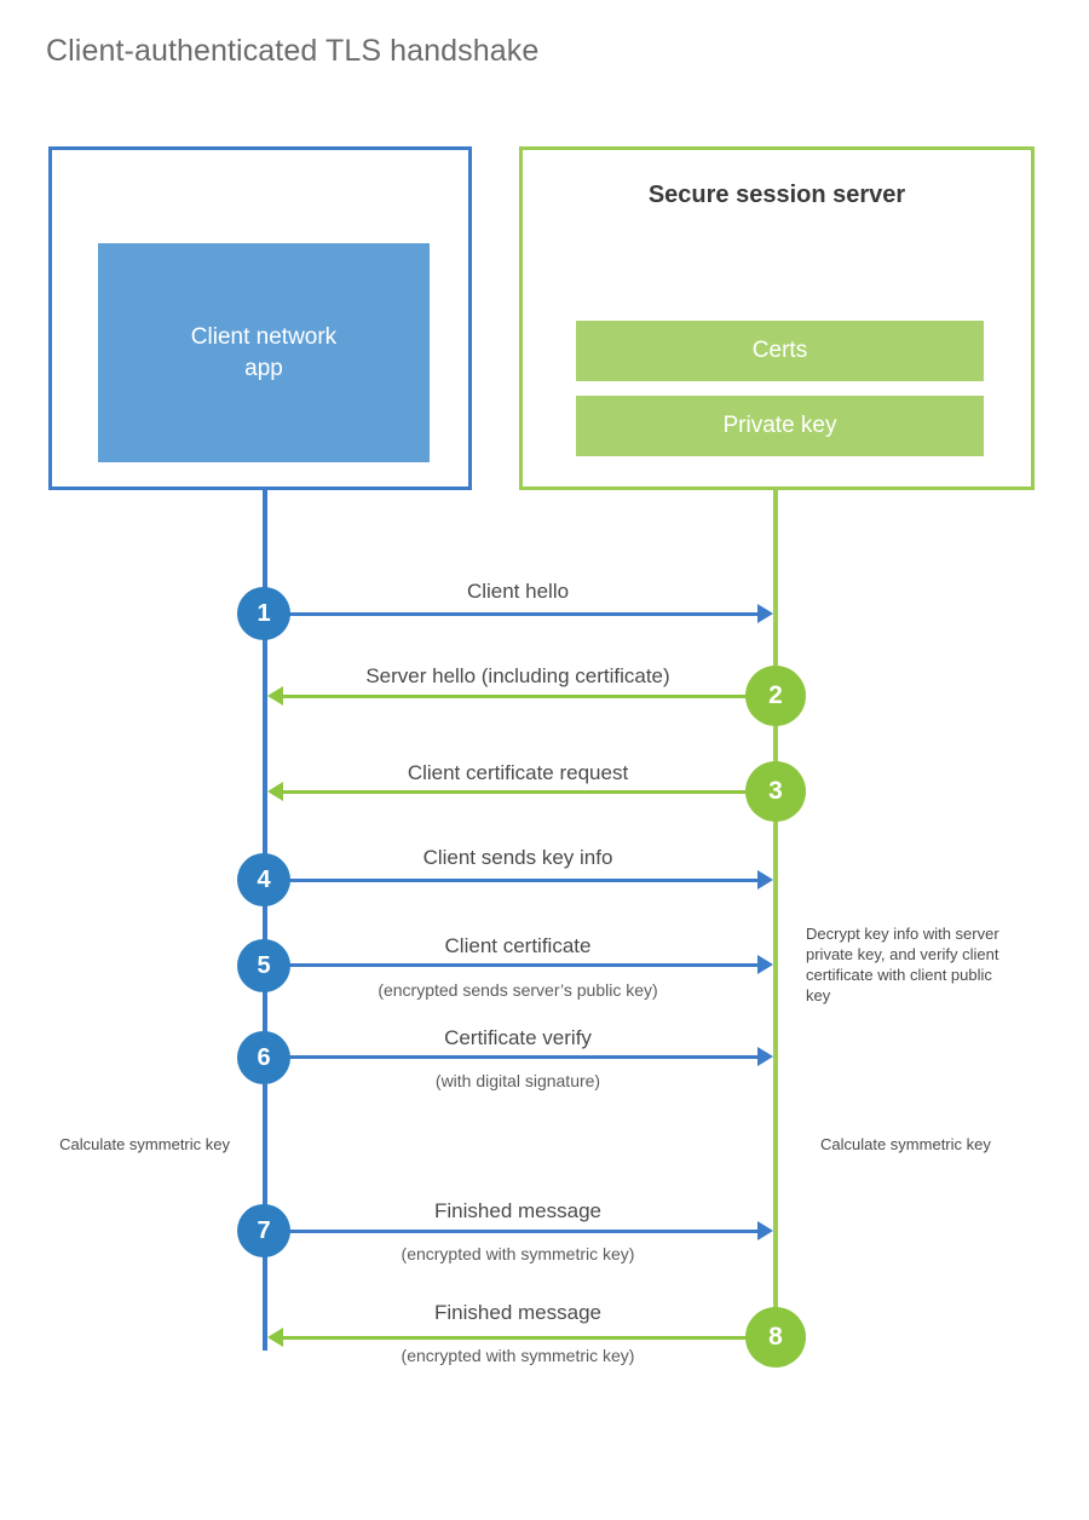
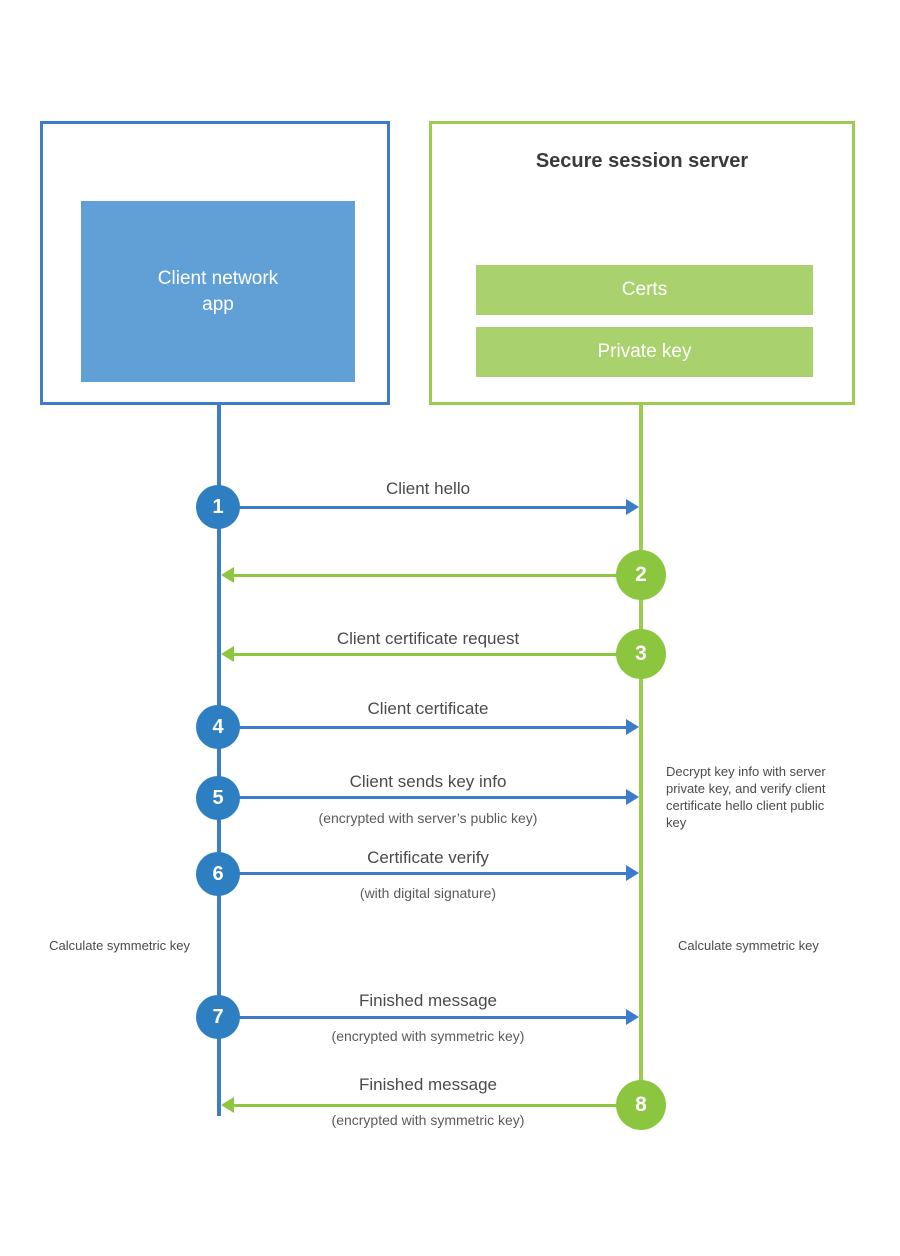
- Client-authenticated TLS handshake
  Client network
  app
  Secure session server
  Certs
  Private key
  Client hello
  1
- Server hello (including certificate)
  2
  Client certificate request
  3
- Client sends key info
+ Client certificate
  4
- Client certificate
+ Client sends key info
- (encrypted sends server’s public key)
+ (encrypted with server’s public key)
  5
  Certificate verify
  (with digital signature)
  6
  Finished message
  (encrypted with symmetric key)
  7
  Finished message
  (encrypted with symmetric key)
  8
- Decrypt key info with server private key, and verify client certificate with client public key
+ Decrypt key info with server private key, and verify client certificate hello client public key
  Calculate symmetric key
  Calculate symmetric key
